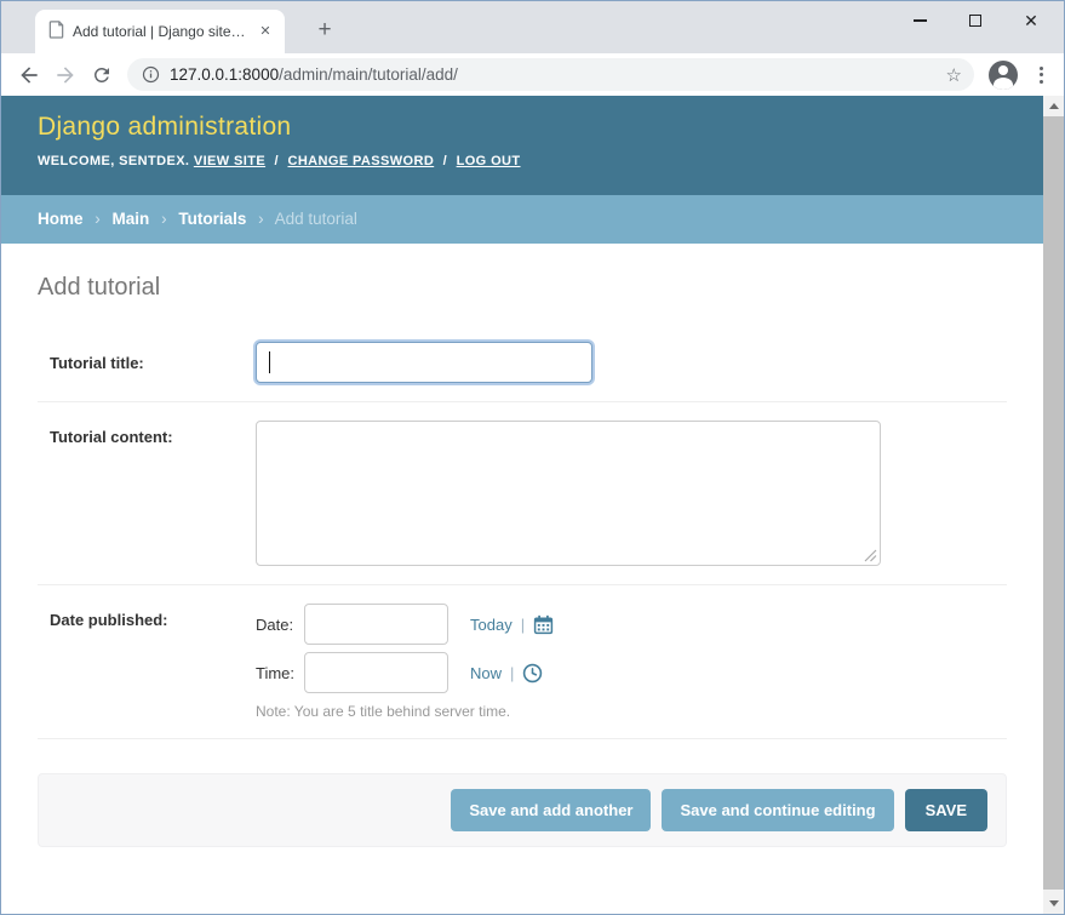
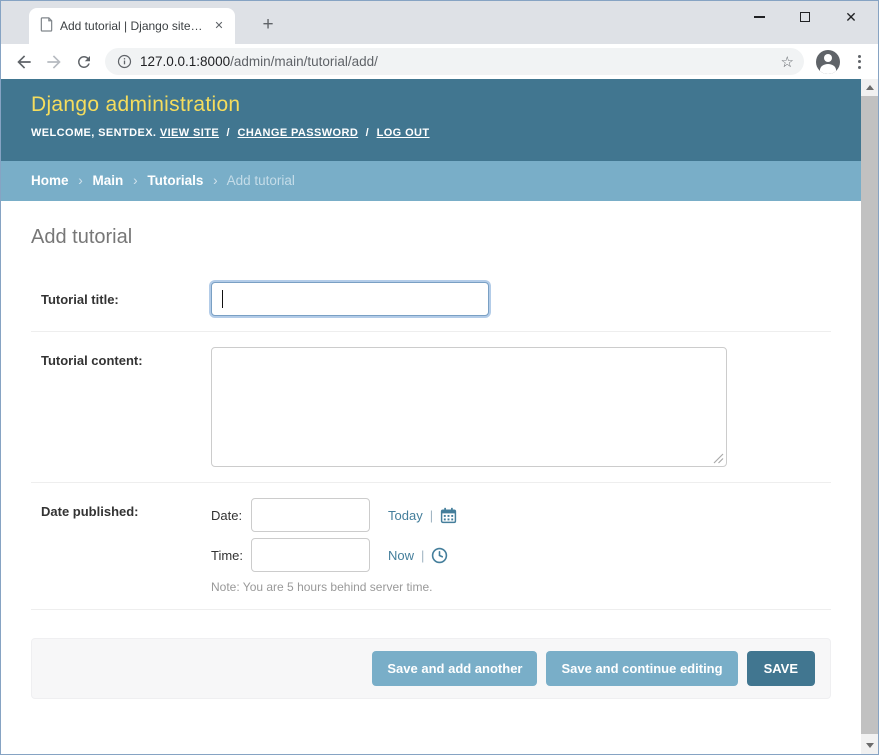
  Add tutorial | Django site ad
  ✕
  +
  ✕
  127.0.0.1:8000/admin/main/tutorial/add/
  ☆
  Django administration
  WELCOME, SENTDEX. VIEW SITE / CHANGE PASSWORD / LOG OUT
  Home › Main › Tutorials › Add tutorial
  Add tutorial
  Tutorial title:
  Tutorial content:
  Date published:
  Date:
  Today
  |
  Time:
  Now
  |
- Note: You are 5 title behind server time.
+ Note: You are 5 hours behind server time.
  Save and add another
  Save and continue editing
  SAVE
